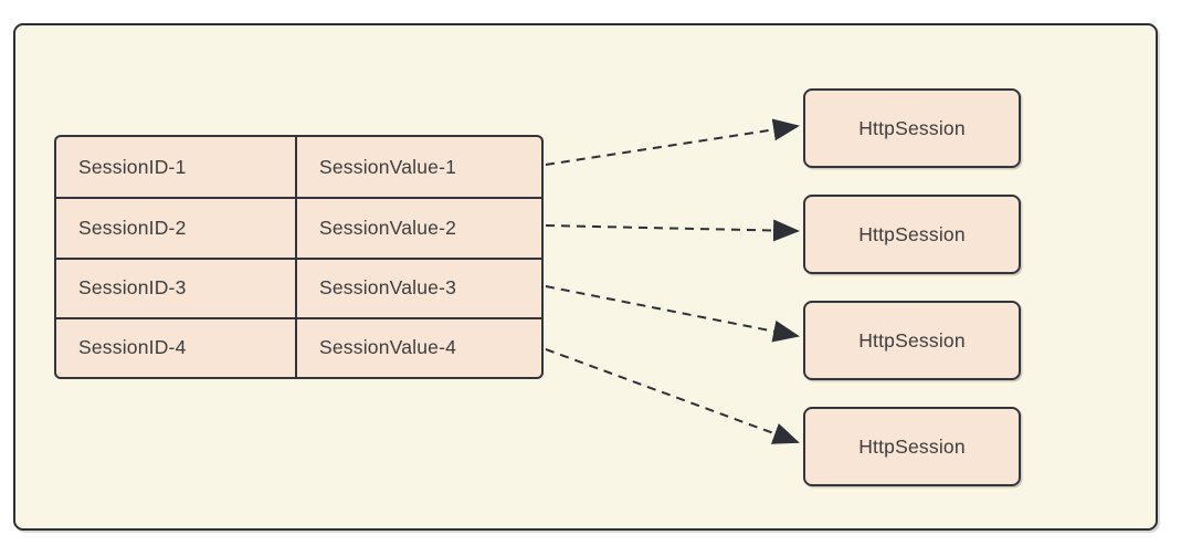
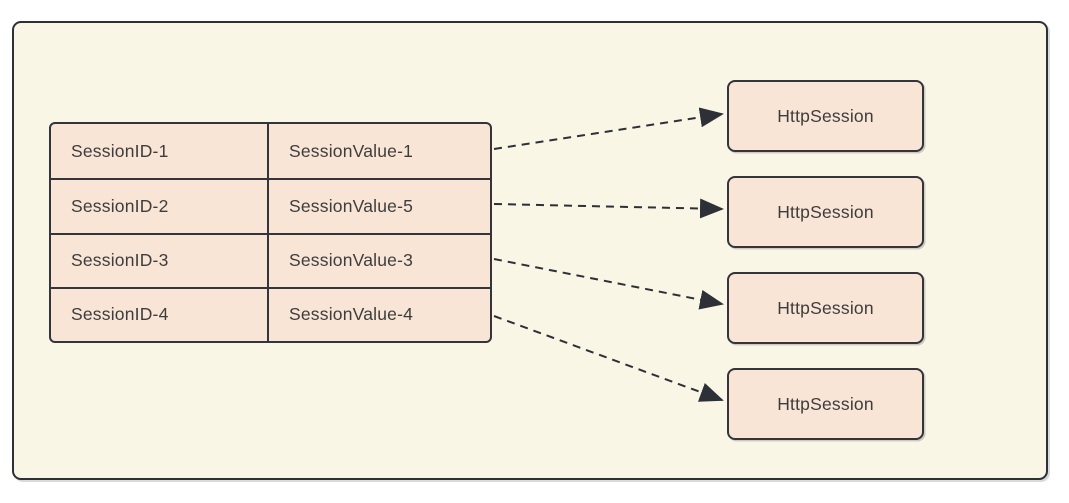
  SessionID-1
  SessionValue-1
  SessionID-2
- SessionValue-2
+ SessionValue-5
  SessionID-3
  SessionValue-3
  SessionID-4
  SessionValue-4
  HttpSession
  HttpSession
  HttpSession
  HttpSession
